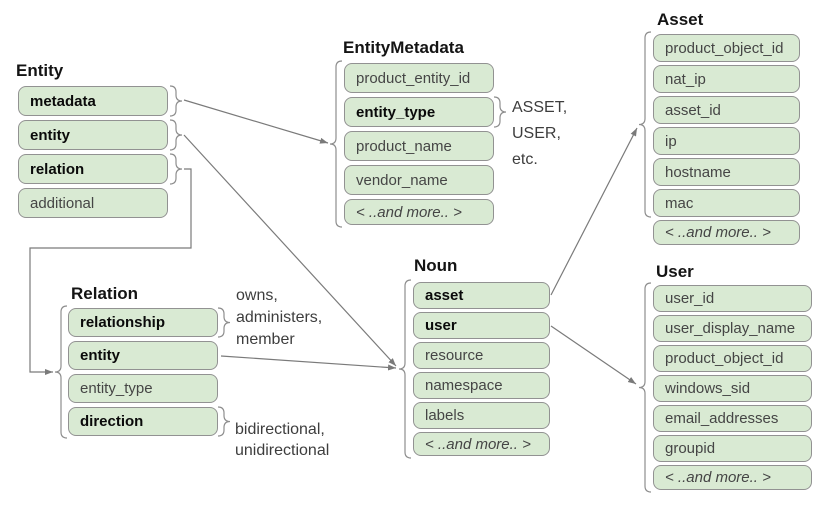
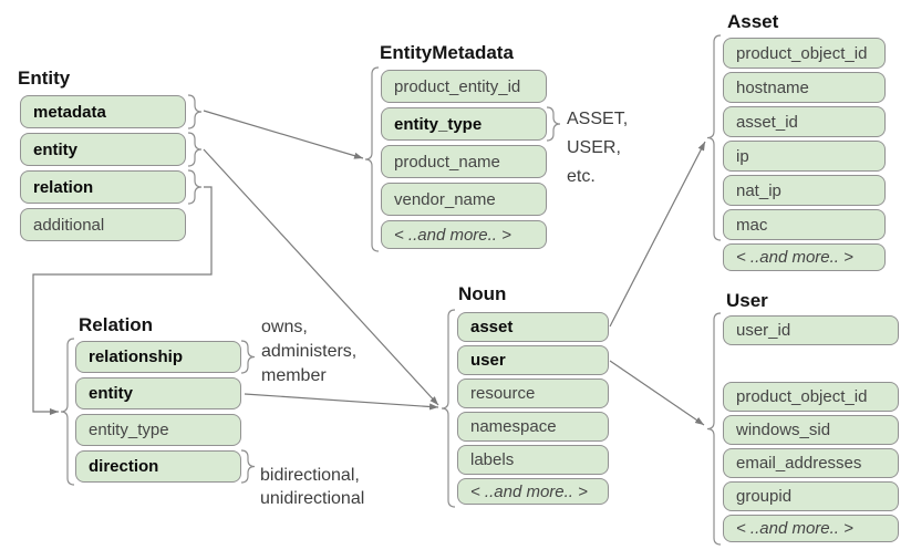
  Entity
  metadata
  entity
  relation
  additional
  EntityMetadata
  product_entity_id
  entity_type
  product_name
  vendor_name
  < ..and more.. >
  ASSET,
  USER,
  etc.
  Asset
  product_object_id
- nat_ip
+ hostname
  asset_id
  ip
- hostname
+ nat_ip
  mac
  < ..and more.. >
  Noun
  asset
  user
  resource
  namespace
  labels
  < ..and more.. >
  Relation
  relationship
  entity
  entity_type
  direction
  owns,
  administers,
  member
  bidirectional,
  unidirectional
  User
  user_id
- user_display_name
  product_object_id
  windows_sid
  email_addresses
  groupid
  < ..and more.. >
